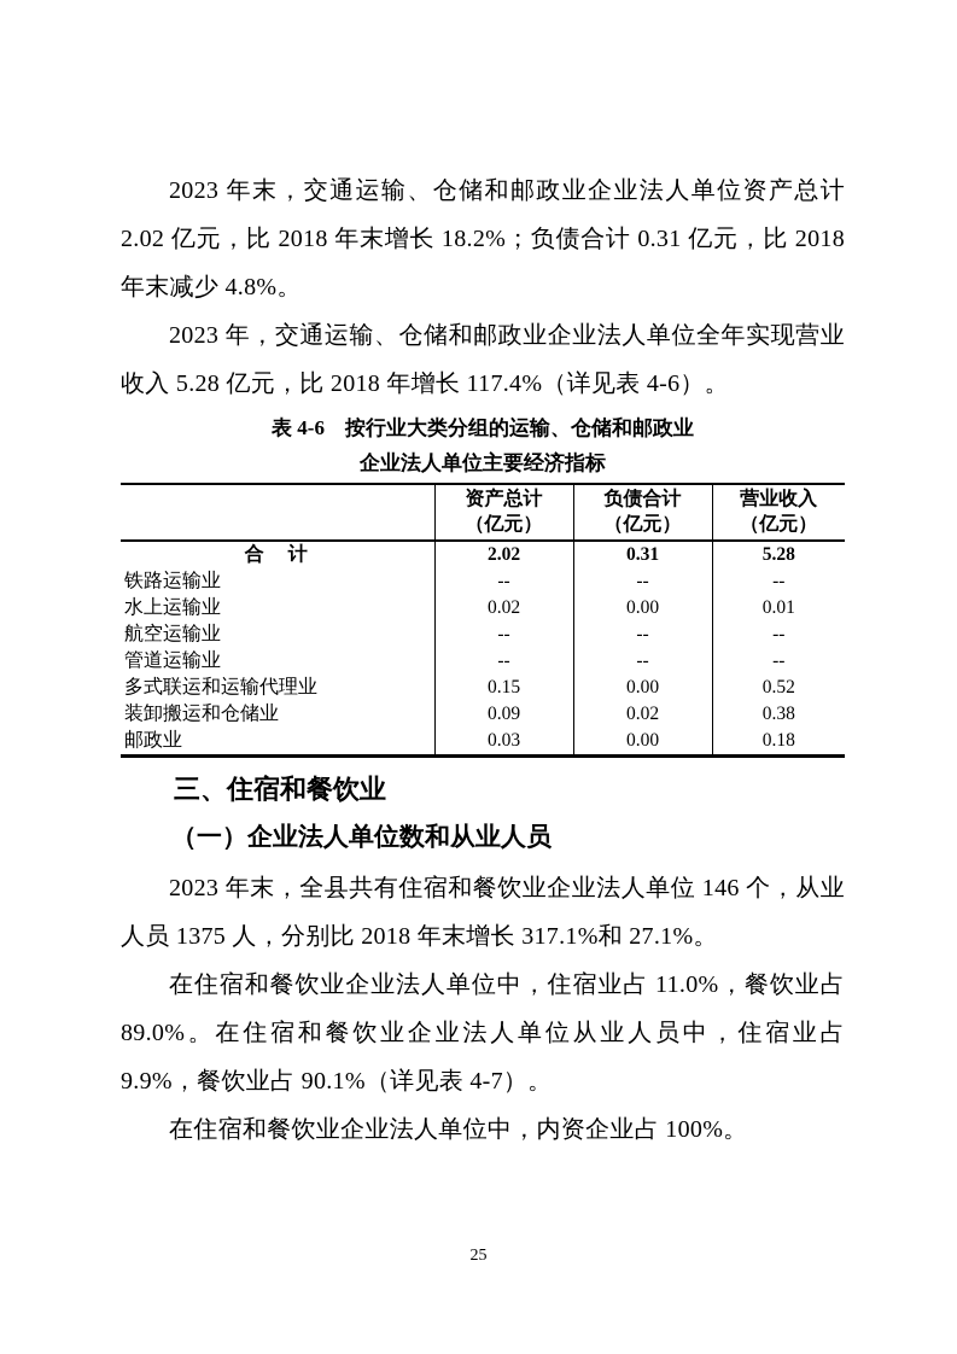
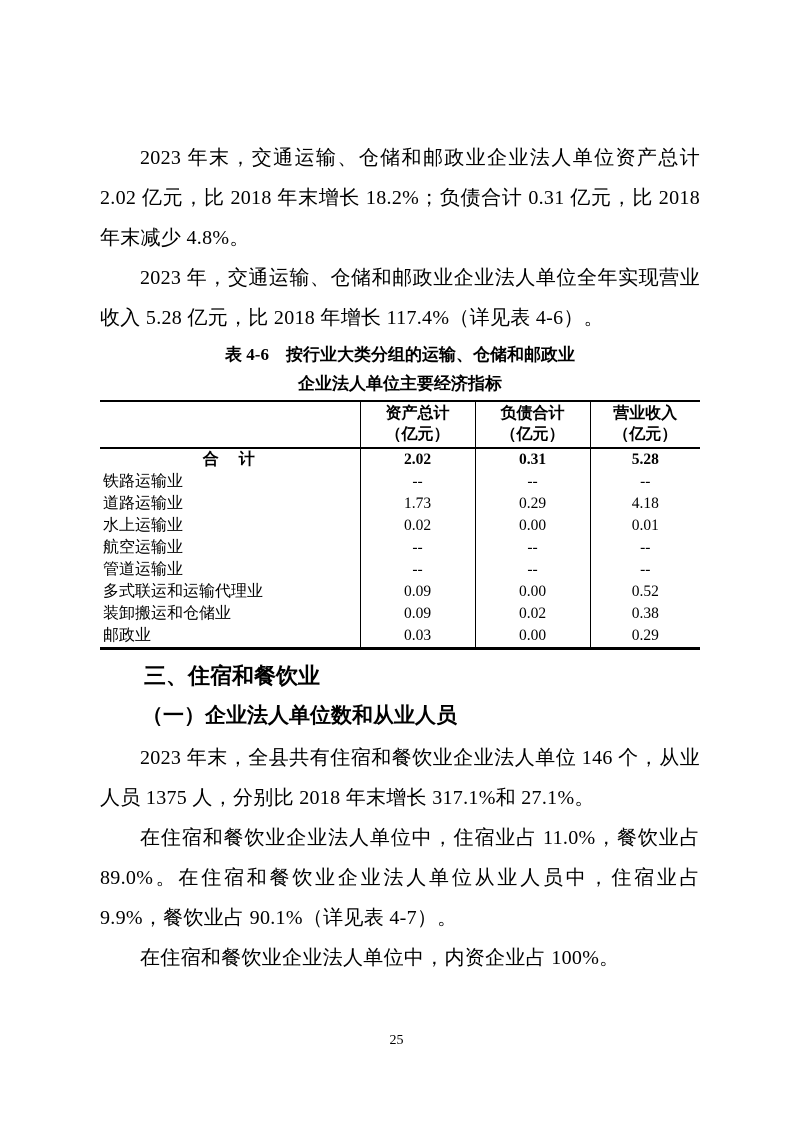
  2023 年末，交通运输、仓储和邮政业企业法人单位资产总计 2.02 亿元，比 2018 年末增长 18.2%；负债合计 0.31 亿元，比 2018 年末减少 4.8%。
  2023 年，交通运输、仓储和邮政业企业法人单位全年实现营业收入 5.28 亿元，比 2018 年增长 117.4%（详见表 4-6）。
  表 4-6 按行业大类分组的运输、仓储和邮政业
  企业法人单位主要经济指标
  	资产总计 （亿元）	负债合计 （亿元）	营业收入 （亿元）
  合 计	2.02	0.31	5.28
  铁路运输业	--	--	--
+ 道路运输业	1.73	0.29	4.18
  水上运输业	0.02	0.00	0.01
  航空运输业	--	--	--
  管道运输业	--	--	--
- 多式联运和运输代理业	0.15	0.00	0.52
+ 多式联运和运输代理业	0.09	0.00	0.52
  装卸搬运和仓储业	0.09	0.02	0.38
- 邮政业	0.03	0.00	0.18
+ 邮政业	0.03	0.00	0.29
  三、住宿和餐饮业
  （一）企业法人单位数和从业人员
  2023 年末，全县共有住宿和餐饮业企业法人单位 146 个，从业人员 1375 人，分别比 2018 年末增长 317.1%和 27.1%。
  在住宿和餐饮业企业法人单位中，住宿业占 11.0%，餐饮业占 89.0%。在住宿和餐饮业企业法人单位从业人员中，住宿业占 9.9%，餐饮业占 90.1%（详见表 4-7）。
  在住宿和餐饮业企业法人单位中，内资企业占 100%。
  25
